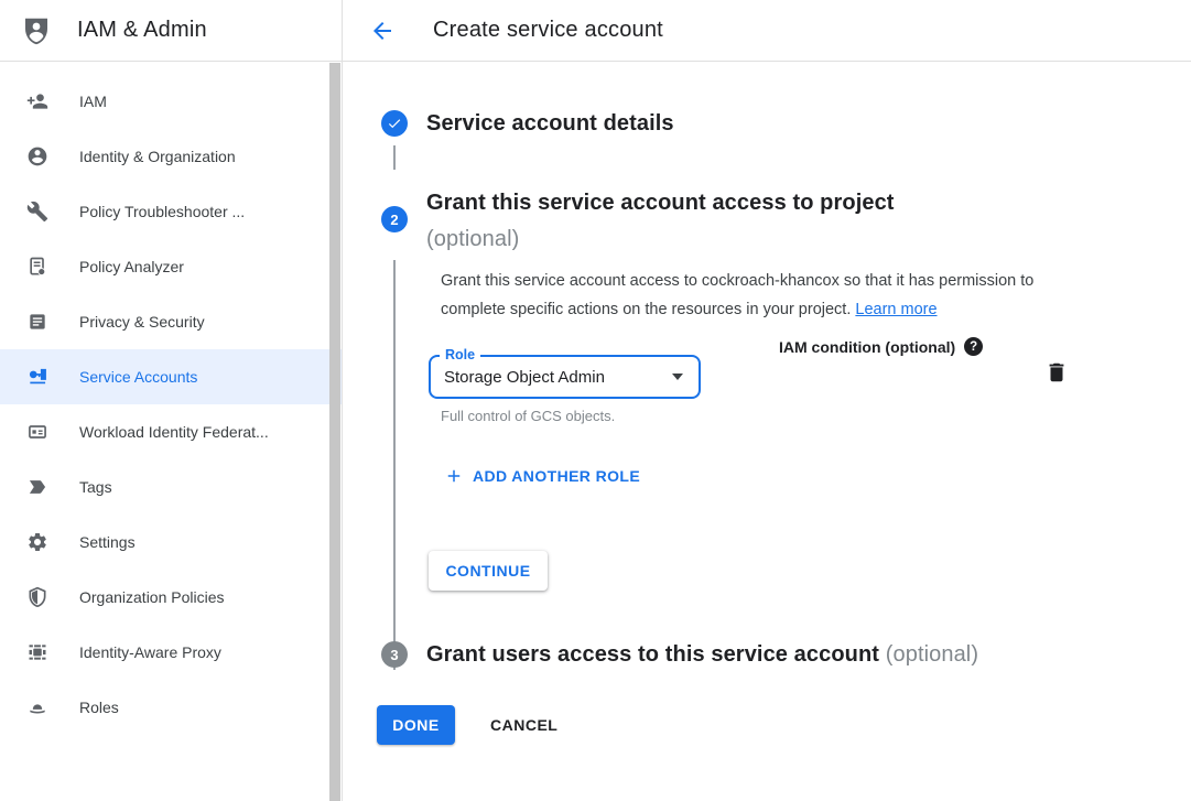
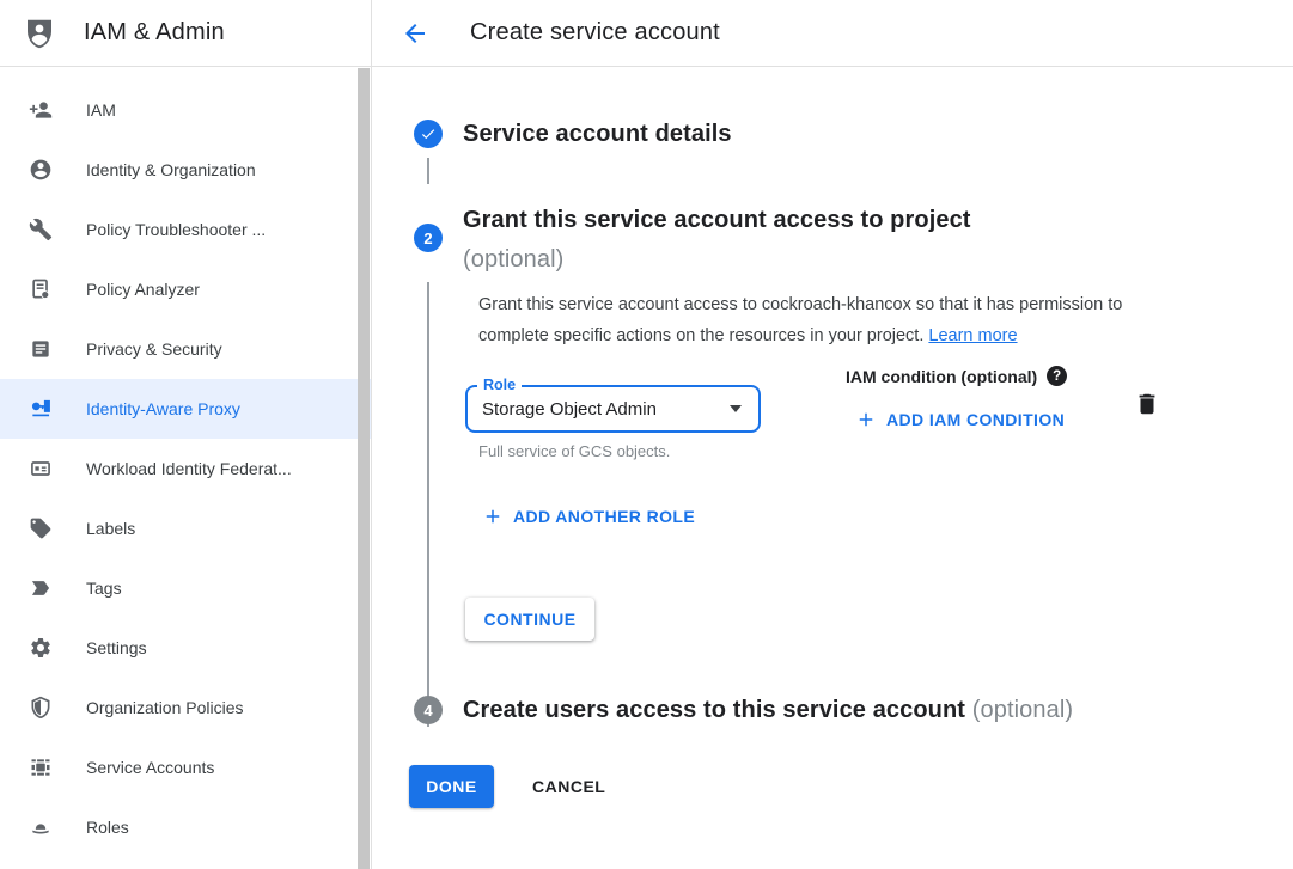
  IAM & Admin
  IAM
  Identity & Organization
  Policy Troubleshooter ...
  Policy Analyzer
  Privacy & Security
- Service Accounts
+ Identity-Aware Proxy
  Workload Identity Federat...
+ Labels
  Tags
  Settings
  Organization Policies
- Identity-Aware Proxy
+ Service Accounts
  Roles
  Create service account
  Service account details
  2
  Grant this service account access to project
  (optional)
  Grant this service account access to cockroach-khancox so that it has permission to complete specific actions on the resources in your project. Learn more
  Role
  Storage Object Admin
- Full control of GCS objects.
+ Full service of GCS objects.
  IAM condition (optional)
  ?
+ ADD IAM CONDITION
  ADD ANOTHER ROLE
  CONTINUE
- 3
+ 4
- Grant users access to this service account (optional)
+ Create users access to this service account (optional)
  DONE
  CANCEL
